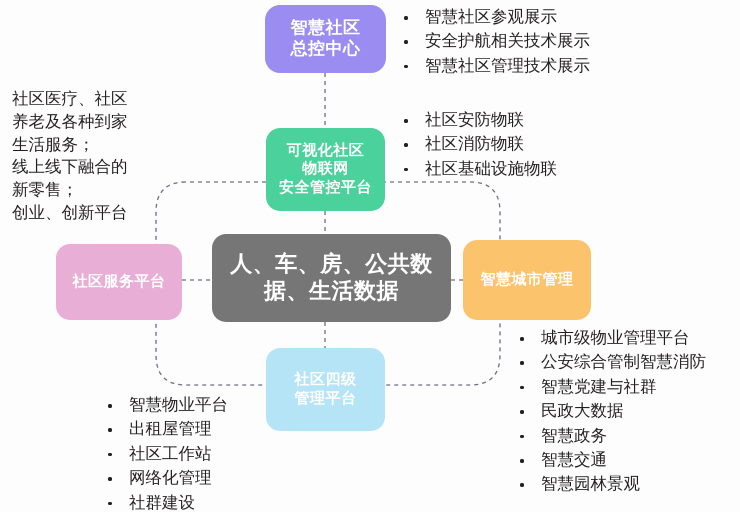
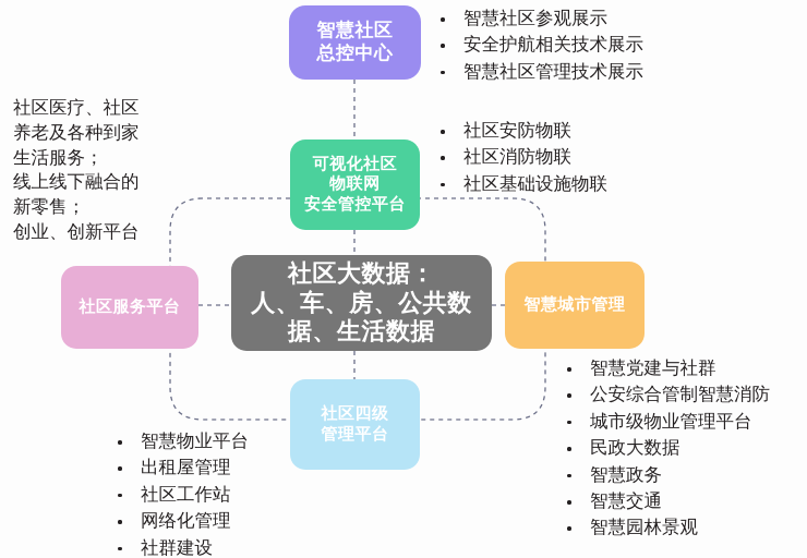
  智慧社区
  总控中心
  可视化社区
  物联网
  安全管控平台
  社区服务平台
+ 社区大数据：
  人、车、房、公共数
  据、生活数据
  智慧城市管理
  社区四级
  管理平台
  社区医疗、社区
  养老及各种到家
  生活服务；
  线上线下融合的
  新零售；
  创业、创新平台
  智慧社区参观展示
  安全护航相关技术展示
  智慧社区管理技术展示
  社区安防物联
  社区消防物联
  社区基础设施物联
- 城市级物业管理平台
+ 智慧党建与社群
  公安综合管制智慧消防
- 智慧党建与社群
+ 城市级物业管理平台
  民政大数据
  智慧政务
  智慧交通
  智慧园林景观
  智慧物业平台
  出租屋管理
  社区工作站
  网络化管理
  社群建设
